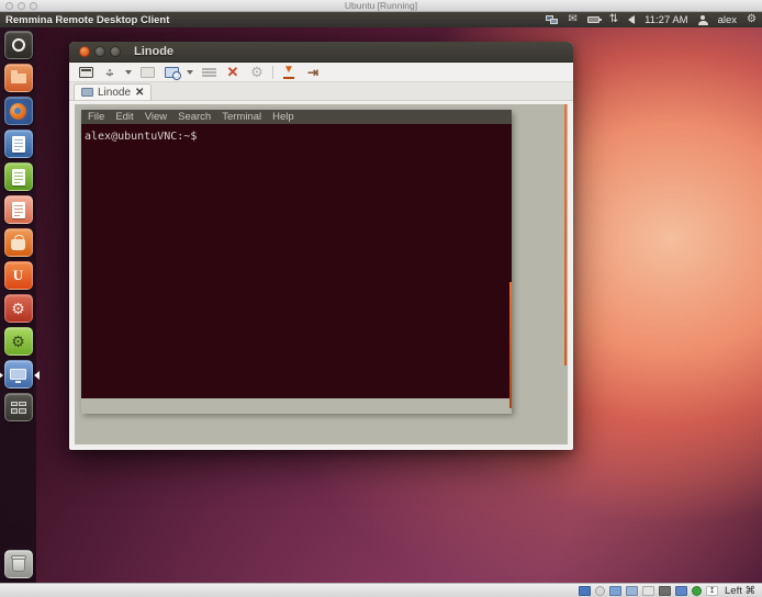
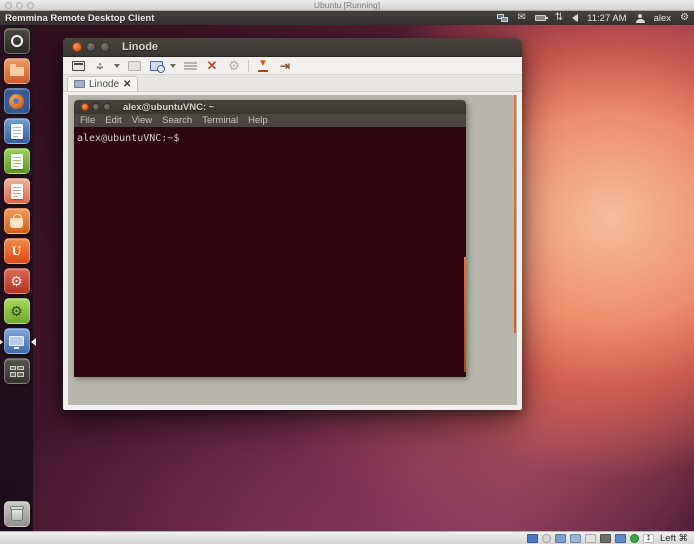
  Ubuntu [Running]
  Remmina Remote Desktop Client
  ✉
  ⇅
  11:27 AM
  alex
  ⚙
  U
  ⚙
  ⚙
  Linode
  ↔
  ↕
  ✕
  ⚙
  ▼
  ⇥
  Linode
  ✕
+ alex@ubuntuVNC: ~
  File
  Edit
  View
  Search
  Terminal
  Help
  alex@ubuntuVNC:~$
  Left ⌘
